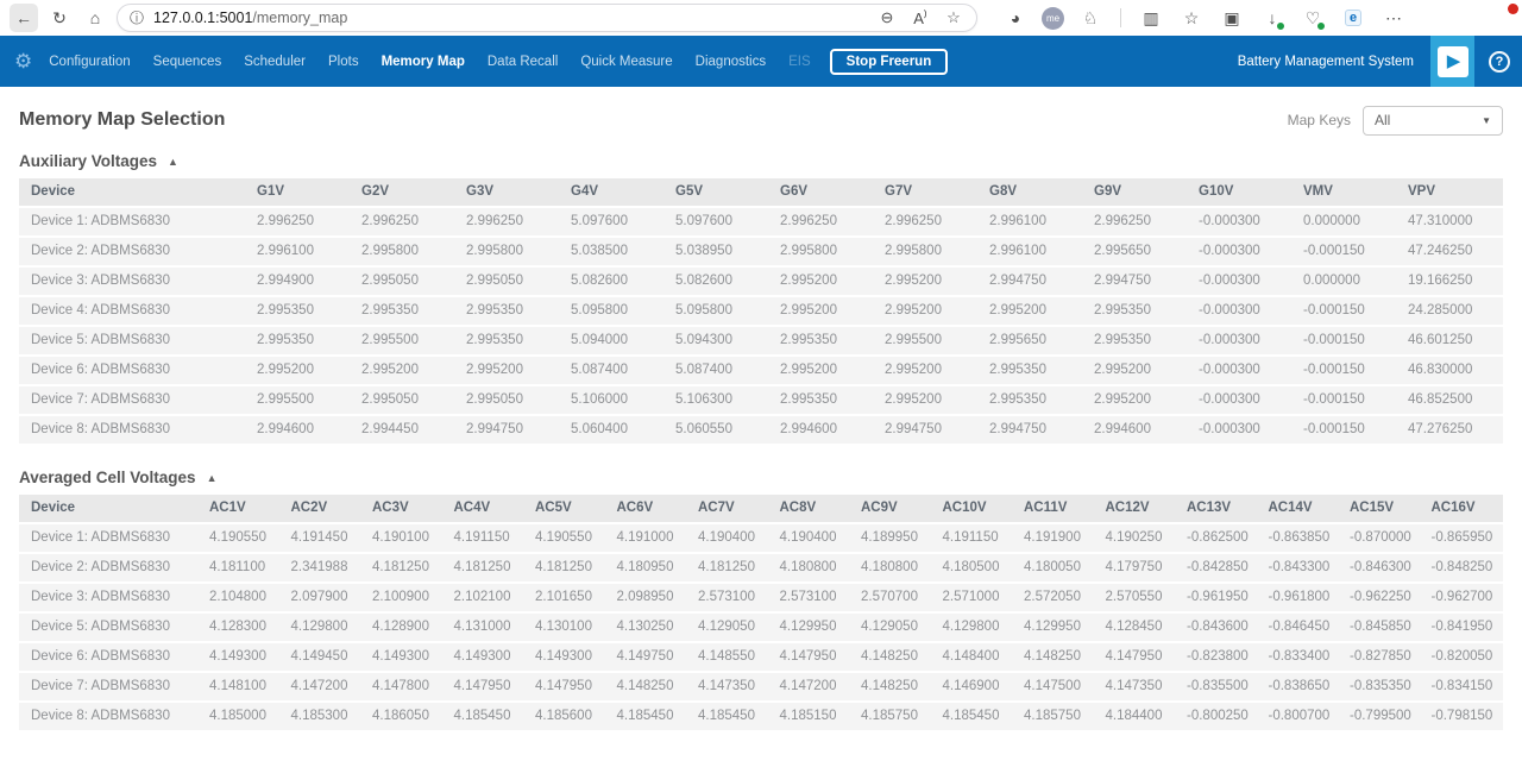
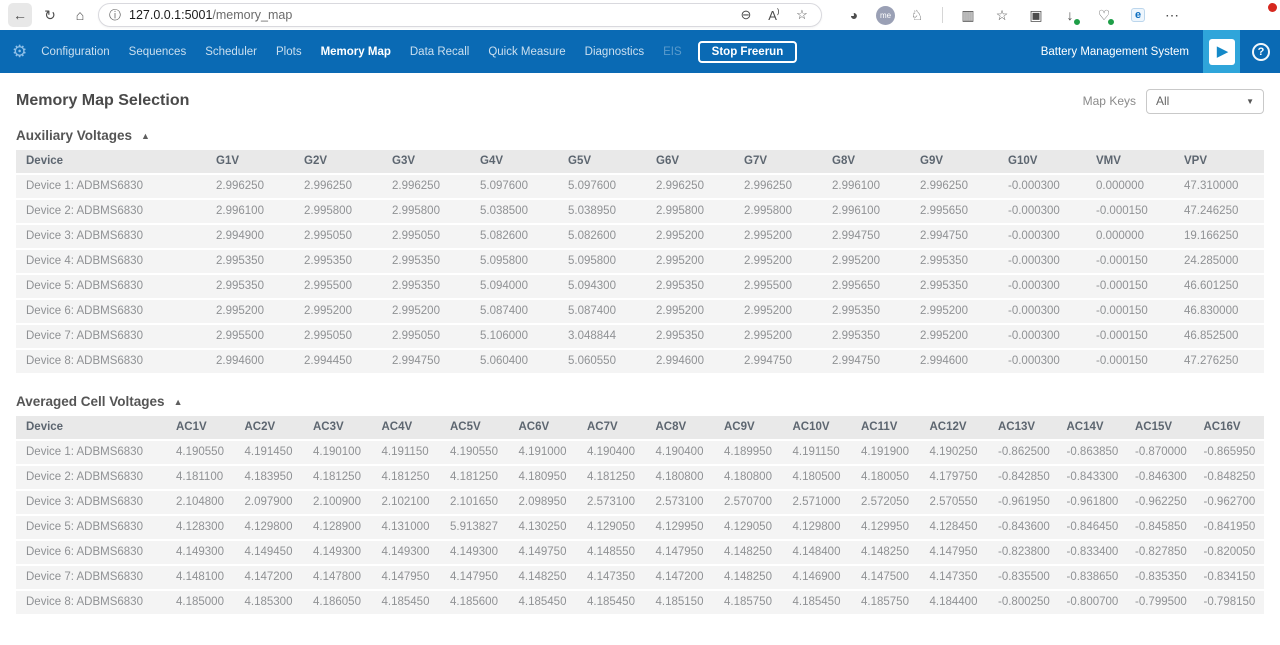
  ←
  ↻
  ⌂
  ⓘ
  127.0.0.1:5001/memory_map
  ⊖
  A⁾
  ☆
  ◕
  me
  ♘
  ▥
  ☆
  ▣
  ↓
  ♡
  e
  ⋯
  ⚙
  Configuration
  Sequences
  Scheduler
  Plots
  Memory Map
  Data Recall
  Quick Measure
  Diagnostics
  EIS
  Stop Freerun
  Battery Management System
  ▶
  ?
  Memory Map Selection
  Map Keys
  All
  ▼
  Auxiliary Voltages
  ▲
  Device	G1V	G2V	G3V	G4V	G5V	G6V	G7V	G8V	G9V	G10V	VMV	VPV
  Device 1: ADBMS6830	2.996250	2.996250	2.996250	5.097600	5.097600	2.996250	2.996250	2.996100	2.996250	-0.000300	0.000000	47.310000
  Device 2: ADBMS6830	2.996100	2.995800	2.995800	5.038500	5.038950	2.995800	2.995800	2.996100	2.995650	-0.000300	-0.000150	47.246250
  Device 3: ADBMS6830	2.994900	2.995050	2.995050	5.082600	5.082600	2.995200	2.995200	2.994750	2.994750	-0.000300	0.000000	19.166250
  Device 4: ADBMS6830	2.995350	2.995350	2.995350	5.095800	5.095800	2.995200	2.995200	2.995200	2.995350	-0.000300	-0.000150	24.285000
  Device 5: ADBMS6830	2.995350	2.995500	2.995350	5.094000	5.094300	2.995350	2.995500	2.995650	2.995350	-0.000300	-0.000150	46.601250
  Device 6: ADBMS6830	2.995200	2.995200	2.995200	5.087400	5.087400	2.995200	2.995200	2.995350	2.995200	-0.000300	-0.000150	46.830000
- Device 7: ADBMS6830	2.995500	2.995050	2.995050	5.106000	5.106300	2.995350	2.995200	2.995350	2.995200	-0.000300	-0.000150	46.852500
+ Device 7: ADBMS6830	2.995500	2.995050	2.995050	5.106000	3.048844	2.995350	2.995200	2.995350	2.995200	-0.000300	-0.000150	46.852500
  Device 8: ADBMS6830	2.994600	2.994450	2.994750	5.060400	5.060550	2.994600	2.994750	2.994750	2.994600	-0.000300	-0.000150	47.276250
  Averaged Cell Voltages
  ▲
  Device	AC1V	AC2V	AC3V	AC4V	AC5V	AC6V	AC7V	AC8V	AC9V	AC10V	AC11V	AC12V	AC13V	AC14V	AC15V	AC16V
  Device 1: ADBMS6830	4.190550	4.191450	4.190100	4.191150	4.190550	4.191000	4.190400	4.190400	4.189950	4.191150	4.191900	4.190250	-0.862500	-0.863850	-0.870000	-0.865950
- Device 2: ADBMS6830	4.181100	2.341988	4.181250	4.181250	4.181250	4.180950	4.181250	4.180800	4.180800	4.180500	4.180050	4.179750	-0.842850	-0.843300	-0.846300	-0.848250
+ Device 2: ADBMS6830	4.181100	4.183950	4.181250	4.181250	4.181250	4.180950	4.181250	4.180800	4.180800	4.180500	4.180050	4.179750	-0.842850	-0.843300	-0.846300	-0.848250
  Device 3: ADBMS6830	2.104800	2.097900	2.100900	2.102100	2.101650	2.098950	2.573100	2.573100	2.570700	2.571000	2.572050	2.570550	-0.961950	-0.961800	-0.962250	-0.962700
- Device 5: ADBMS6830	4.128300	4.129800	4.128900	4.131000	4.130100	4.130250	4.129050	4.129950	4.129050	4.129800	4.129950	4.128450	-0.843600	-0.846450	-0.845850	-0.841950
+ Device 5: ADBMS6830	4.128300	4.129800	4.128900	4.131000	5.913827	4.130250	4.129050	4.129950	4.129050	4.129800	4.129950	4.128450	-0.843600	-0.846450	-0.845850	-0.841950
  Device 6: ADBMS6830	4.149300	4.149450	4.149300	4.149300	4.149300	4.149750	4.148550	4.147950	4.148250	4.148400	4.148250	4.147950	-0.823800	-0.833400	-0.827850	-0.820050
  Device 7: ADBMS6830	4.148100	4.147200	4.147800	4.147950	4.147950	4.148250	4.147350	4.147200	4.148250	4.146900	4.147500	4.147350	-0.835500	-0.838650	-0.835350	-0.834150
  Device 8: ADBMS6830	4.185000	4.185300	4.186050	4.185450	4.185600	4.185450	4.185450	4.185150	4.185750	4.185450	4.185750	4.184400	-0.800250	-0.800700	-0.799500	-0.798150
